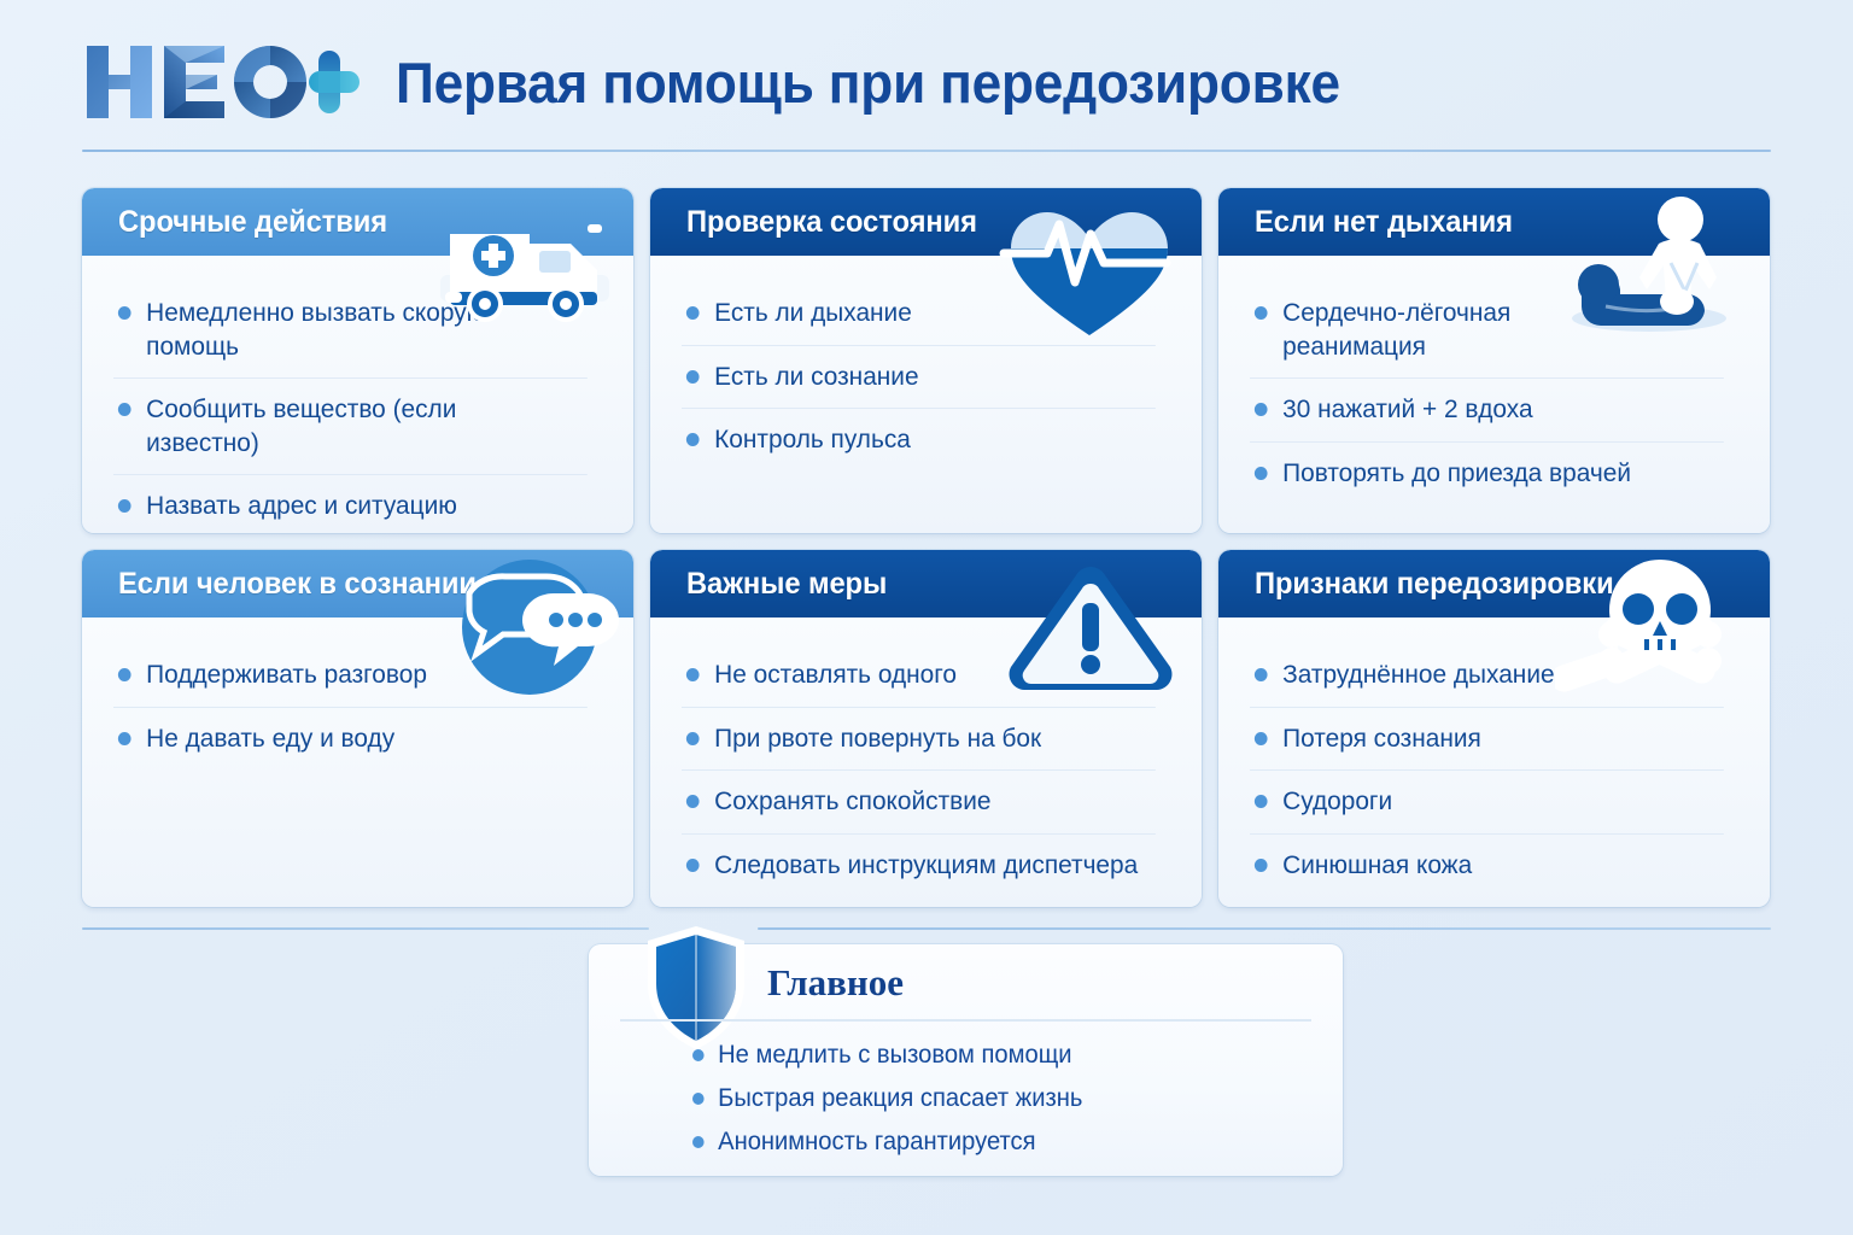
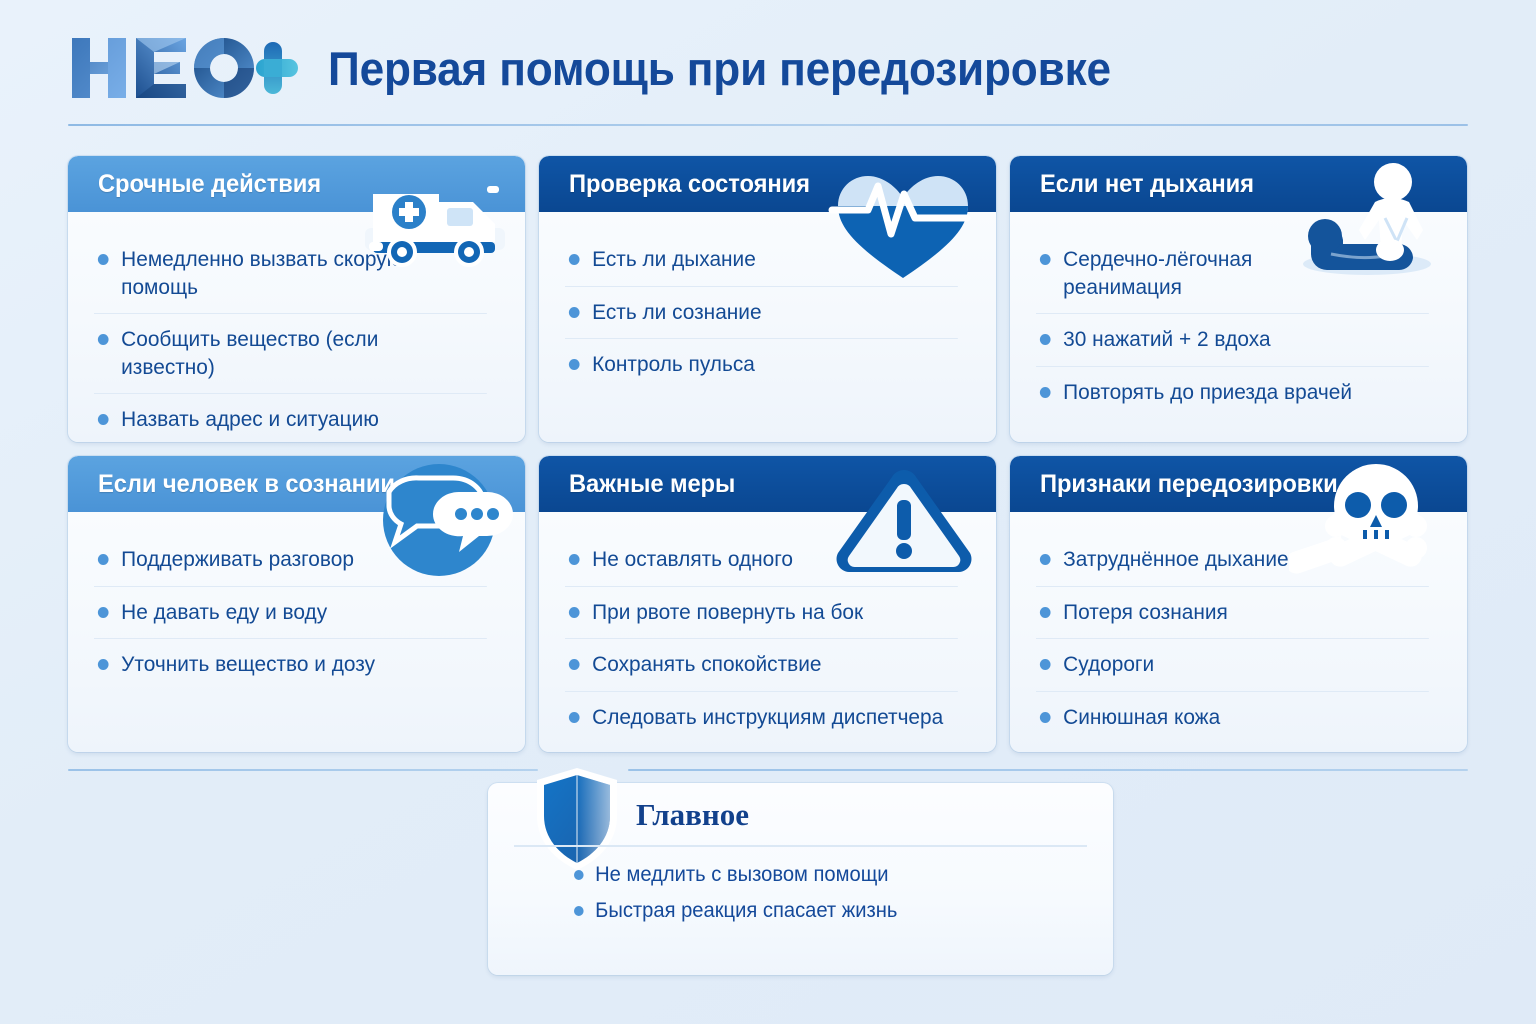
  Первая помощь при передозировке
  Срочные действия
  Немедленно вызвать скору помощь
  Сообщить вещество (если известно)
  Назвать адрес и ситуацию
  Проверка состояния
  Есть ли дыхание
  Есть ли сознание
  Контроль пульса
  Если нет дыхания
  Сердечно-лёгочная реанимация
  30 нажатий + 2 вдоха
  Повторять до приезда врачей
  Если человек в сознании
  Поддерживать разговор
  Не давать еду и воду
+ Уточнить вещество и дозу
  Важные меры
  Не оставлять одного
  При рвоте повернуть на бок
  Сохранять спокойствие
  Следовать инструкциям диспетчера
  Признаки передозировки
  Затруднённое дыхание
  Потеря сознания
  Судороги
  Синюшная кожа
  Главное
  Не медлить с вызовом помощи
  Быстрая реакция спасает жизнь
- Анонимность гарантируется
